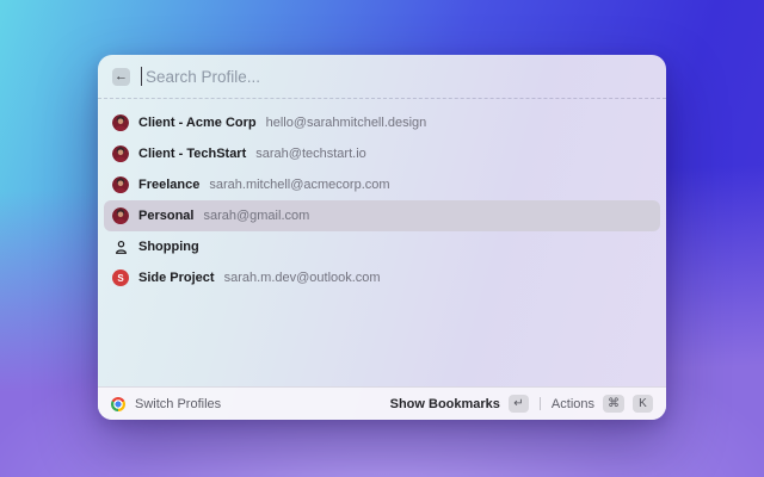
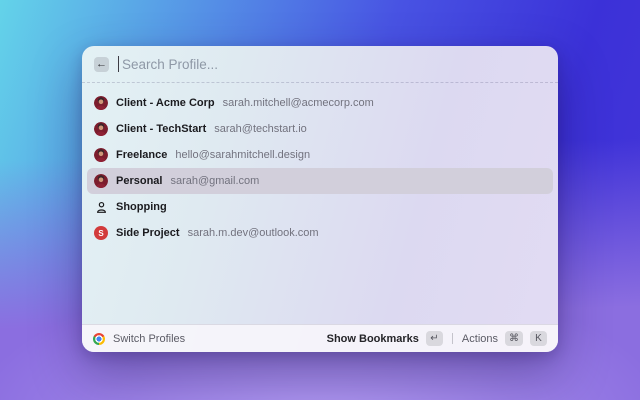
  ←
  Search Profile...
  Client - Acme Corp
- hello@sarahmitchell.design
+ sarah.mitchell@acmecorp.com
  Client - TechStart
  sarah@techstart.io
  Freelance
- sarah.mitchell@acmecorp.com
+ hello@sarahmitchell.design
  Personal
  sarah@gmail.com
  Shopping
  S
  Side Project
  sarah.m.dev@outlook.com
  Switch Profiles
  Show Bookmarks
  ↵
  Actions
  ⌘
  K
